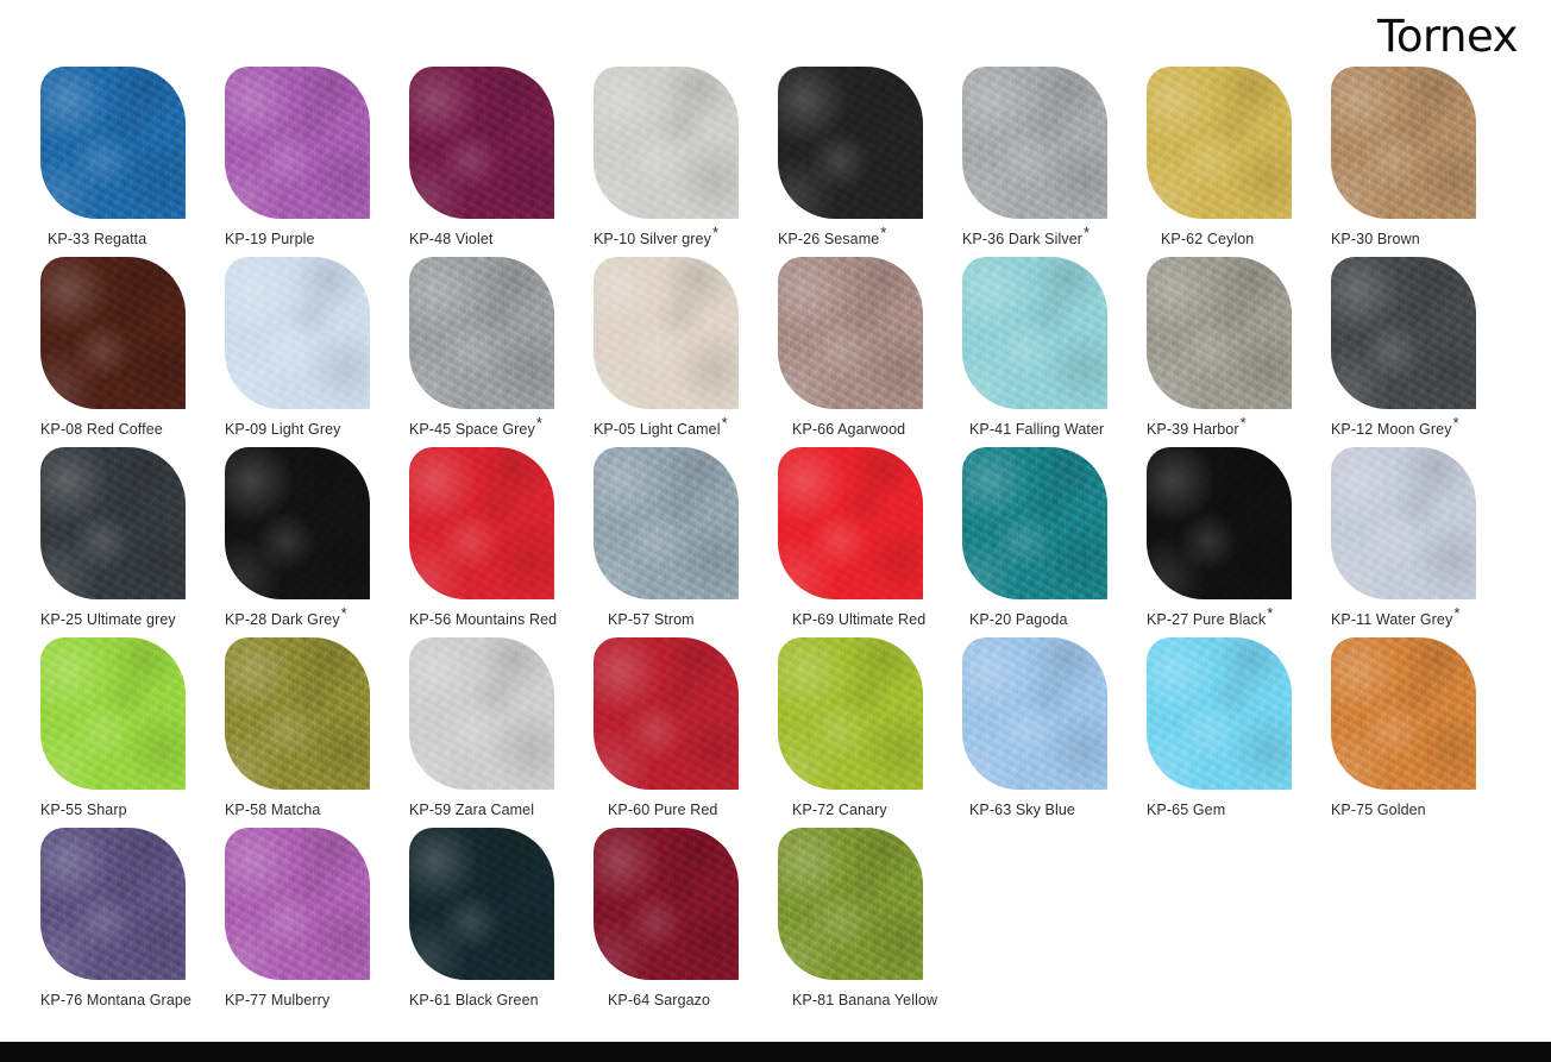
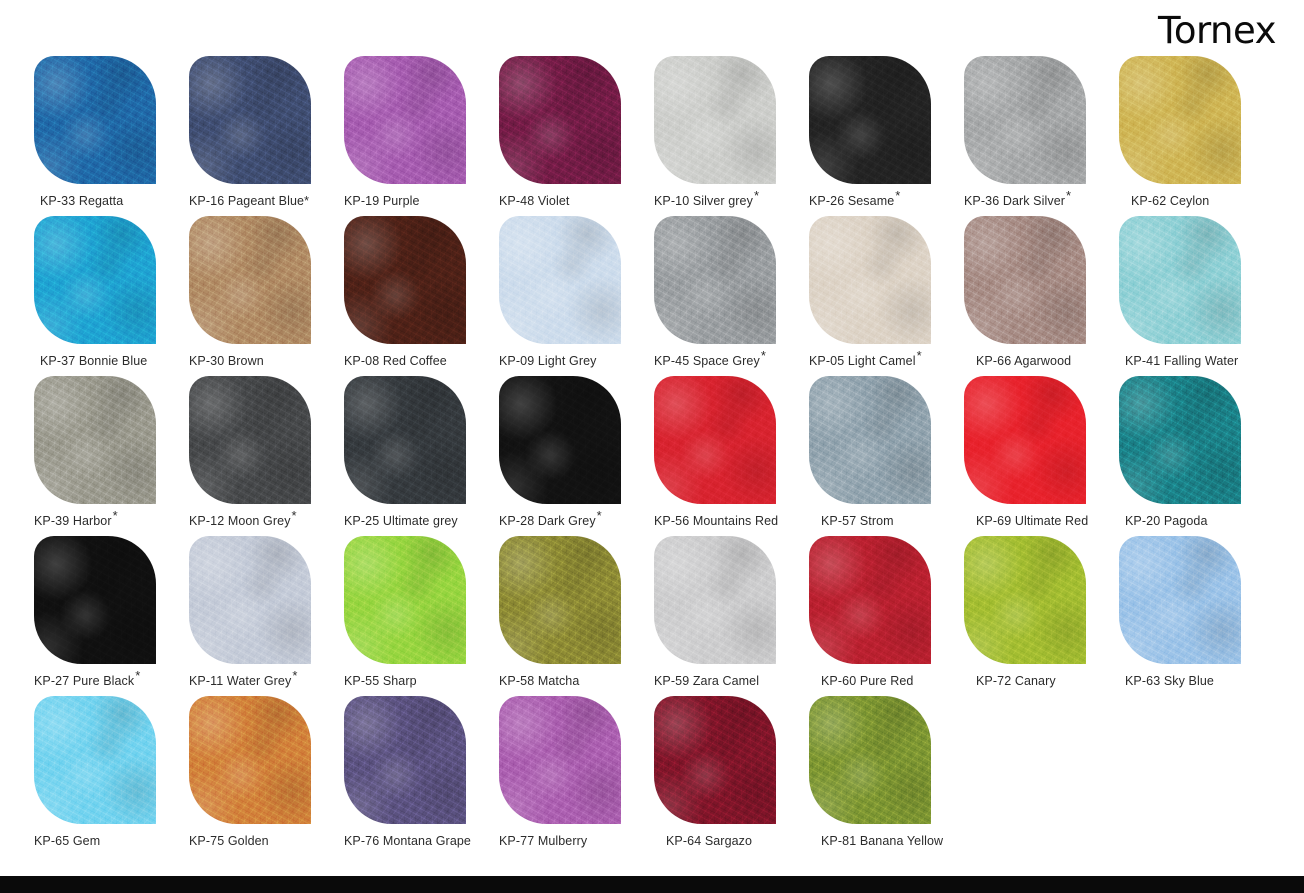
  Tornex
  KP-33 Regatta
+ KP-16 Pageant Blue*
  KP-19 Purple
  KP-48 Violet
  KP-10 Silver grey*
  KP-26 Sesame*
  KP-36 Dark Silver*
  KP-62 Ceylon
+ KP-37 Bonnie Blue
  KP-30 Brown
  KP-08 Red Coffee
  KP-09 Light Grey
  KP-45 Space Grey*
  KP-05 Light Camel*
  KP-66 Agarwood
  KP-41 Falling Water
  KP-39 Harbor*
  KP-12 Moon Grey*
  KP-25 Ultimate grey
  KP-28 Dark Grey*
  KP-56 Mountains Red
  KP-57 Strom
  KP-69 Ultimate Red
  KP-20 Pagoda
  KP-27 Pure Black*
  KP-11 Water Grey*
  KP-55 Sharp
  KP-58 Matcha
  KP-59 Zara Camel
  KP-60 Pure Red
  KP-72 Canary
  KP-63 Sky Blue
  KP-65 Gem
  KP-75 Golden
  KP-76 Montana Grape
  KP-77 Mulberry
- KP-61 Black Green
  KP-64 Sargazo
  KP-81 Banana Yellow
